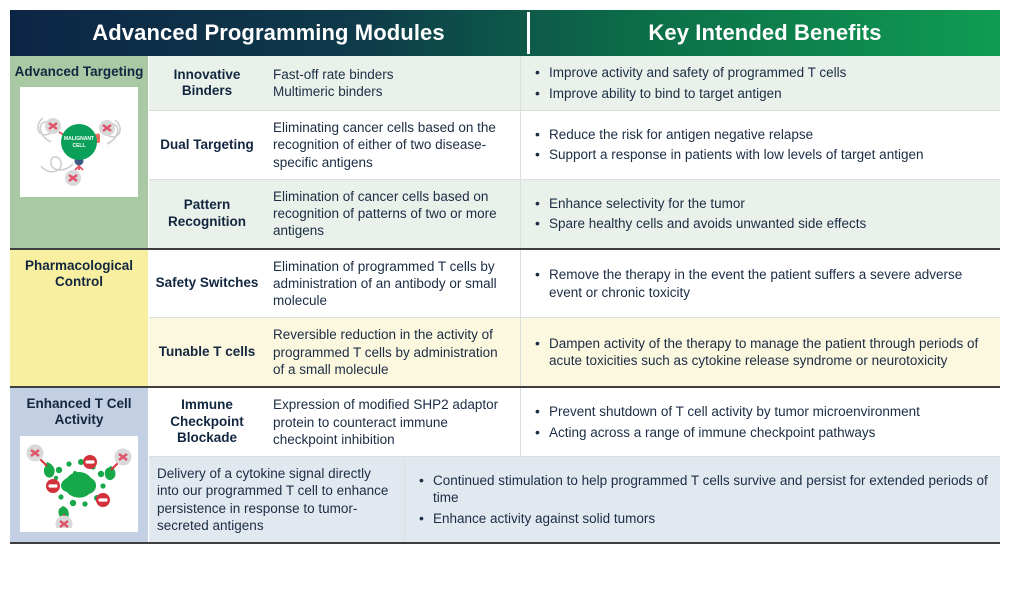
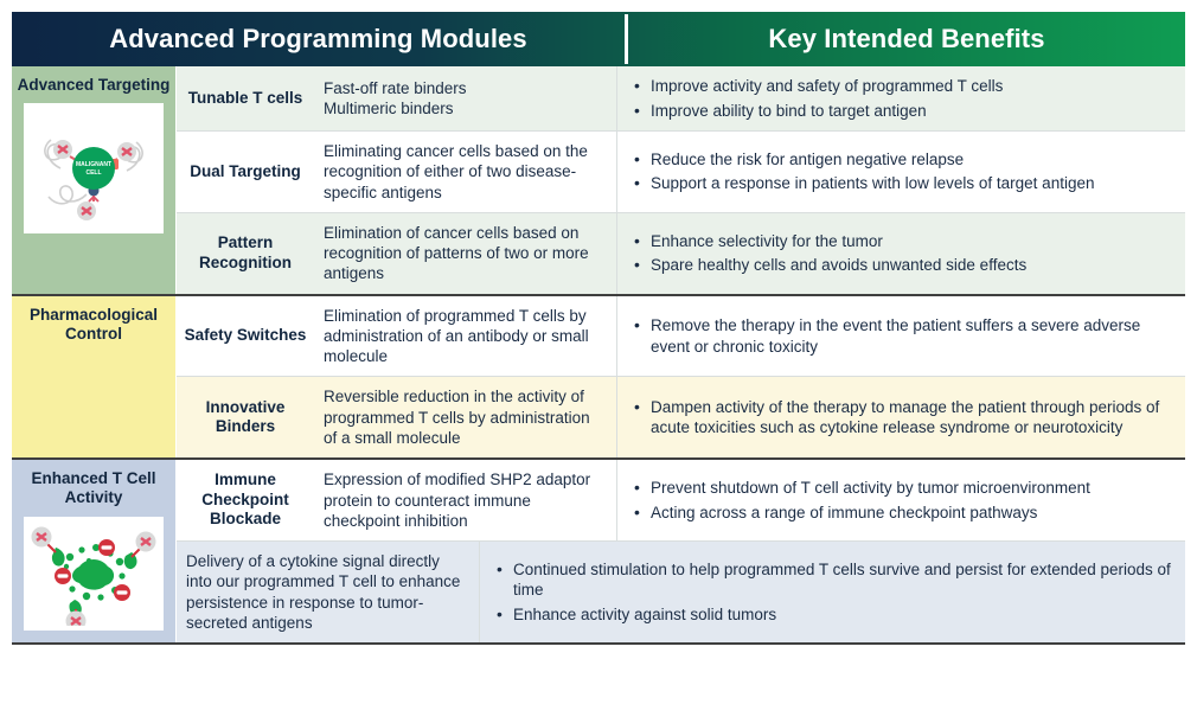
  Advanced Programming Modules
  Key Intended Benefits
  Advanced Targeting
- Innovative Binders
+ Tunable T cells
  Fast-off rate binders
  Multimeric binders
  Improve activity and safety of programmed T cells
  Improve ability to bind to target antigen
  Dual Targeting
  Eliminating cancer cells based on the recognition of either of two disease-specific antigens
  Reduce the risk for antigen negative relapse
  Support a response in patients with low levels of target antigen
  Pattern Recognition
  Elimination of cancer cells based on recognition of patterns of two or more antigens
  Enhance selectivity for the tumor
  Spare healthy cells and avoids unwanted side effects
  Pharmacological Control
  Safety Switches
  Elimination of programmed T cells by administration of an antibody or small molecule
  Remove the therapy in the event the patient suffers a severe adverse event or chronic toxicity
- Tunable T cells
+ Innovative Binders
  Reversible reduction in the activity of programmed T cells by administration of a small molecule
  Dampen activity of the therapy to manage the patient through periods of acute toxicities such as cytokine release syndrome or neurotoxicity
  Enhanced T Cell Activity
  Immune Checkpoint Blockade
  Expression of modified SHP2 adaptor protein to counteract immune checkpoint inhibition
  Prevent shutdown of T cell activity by tumor microenvironment
  Acting across a range of immune checkpoint pathways
  Delivery of a cytokine signal directly into our programmed T cell to enhance persistence in response to tumor-secreted antigens
  Continued stimulation to help programmed T cells survive and persist for extended periods of time
  Enhance activity against solid tumors
